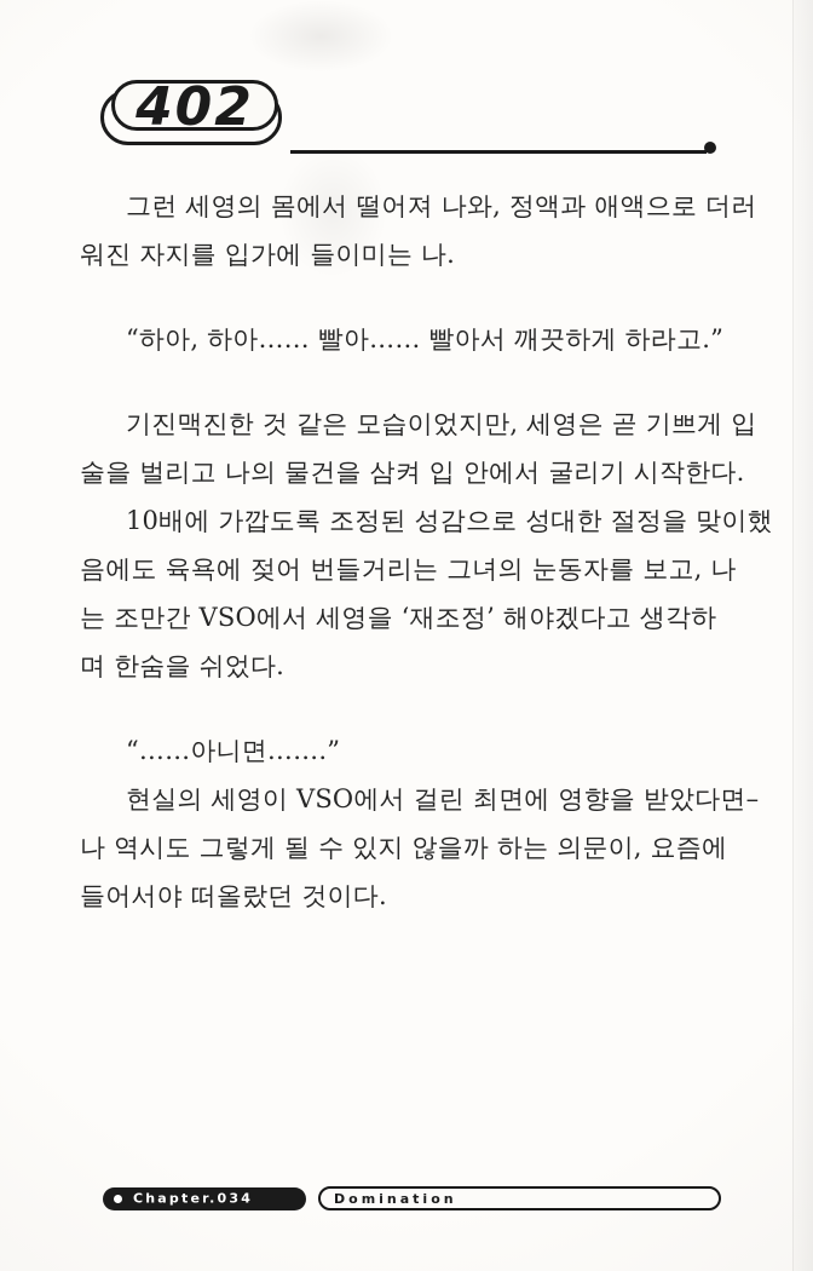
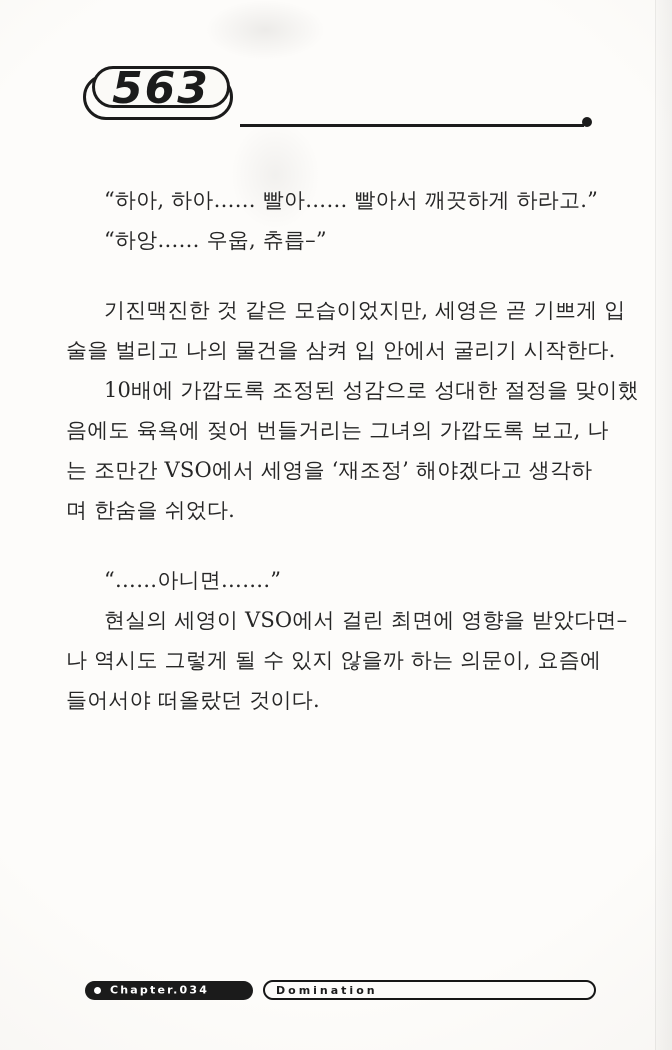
- 402
+ 563
- 그런 세영의 몸에서 떨어져 나와, 정액과 애액으로 더러
- 워진 자지를 입가에 들이미는 나.
  “하아, 하아…… 빨아…… 빨아서 깨끗하게 하라고.”
+ “하앙…… 우웁, 츄릅–”
  기진맥진한 것 같은 모습이었지만, 세영은 곧 기쁘게 입
  술을 벌리고 나의 물건을 삼켜 입 안에서 굴리기 시작한다.
  10배에 가깝도록 조정된 성감으로 성대한 절정을 맞이했
- 음에도 육욕에 젖어 번들거리는 그녀의 눈동자를 보고, 나
+ 음에도 육욕에 젖어 번들거리는 그녀의 가깝도록 보고, 나
  는 조만간 VSO에서 세영을 ‘재조정’ 해야겠다고 생각하
  며 한숨을 쉬었다.
  “……아니면…….”
  현실의 세영이 VSO에서 걸린 최면에 영향을 받았다면–
  나 역시도 그렇게 될 수 있지 않을까 하는 의문이, 요즘에
  들어서야 떠올랐던 것이다.
  Chapter.034
  Domination
